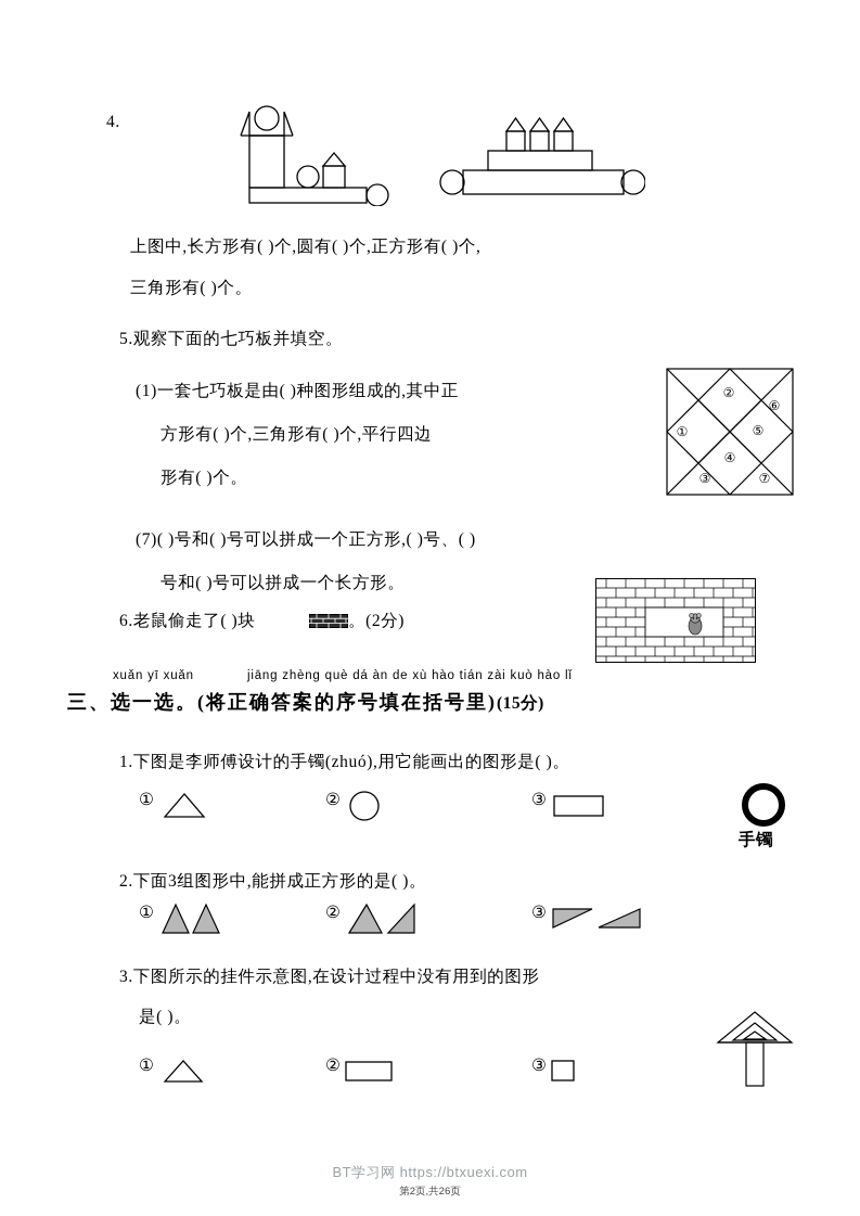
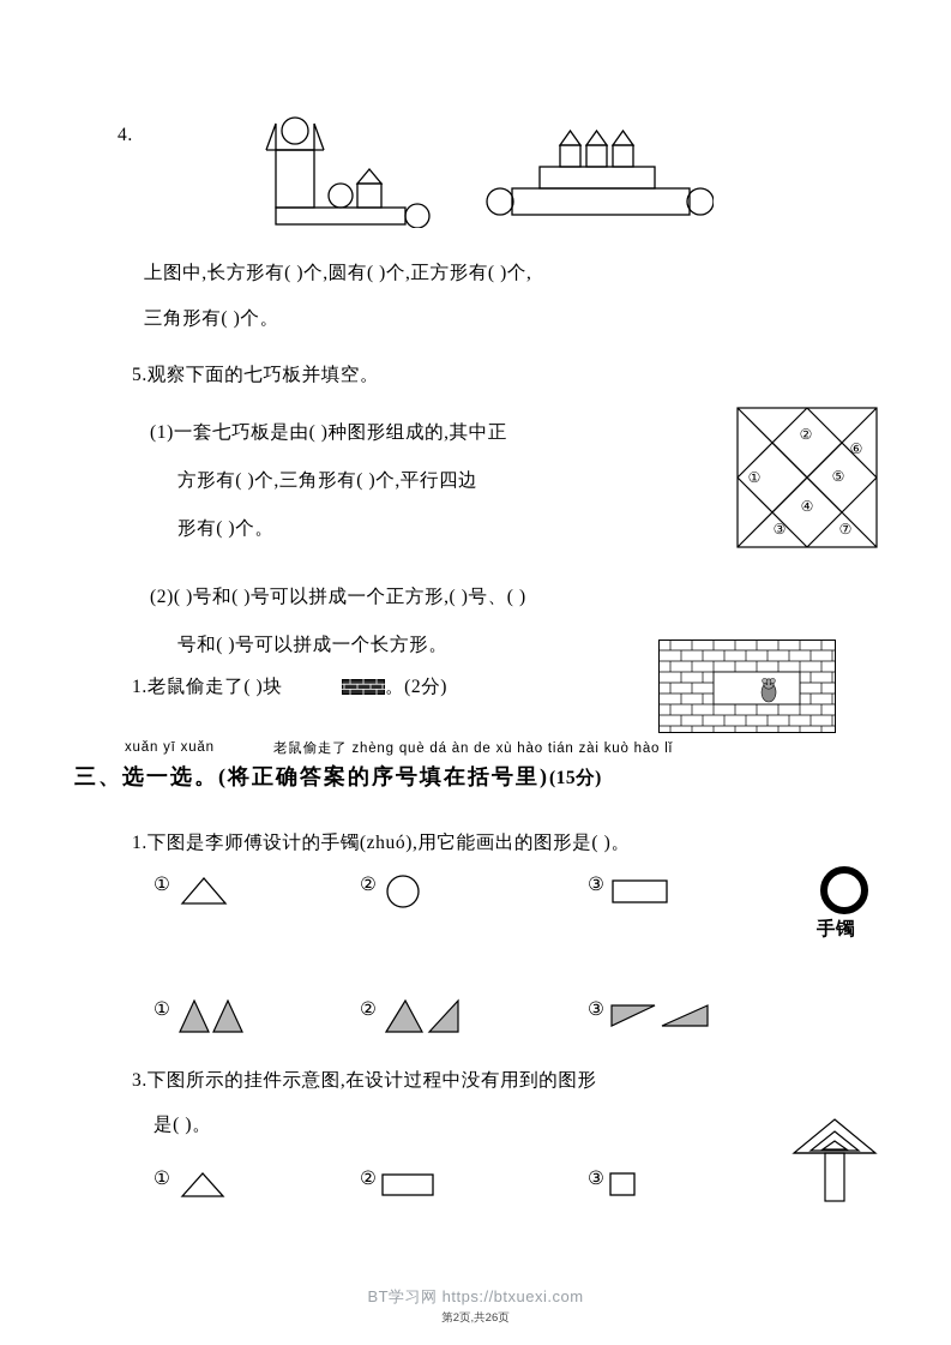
  4.
  上图中,长方形有( )个,圆有( )个,正方形有( )个,
  三角形有( )个。
  5.观察下面的七巧板并填空。
  (1)一套七巧板是由( )种图形组成的,其中正
  方形有( )个,三角形有( )个,平行四边
  形有( )个。
  ①
  ②
  ③
  ④
  ⑤
  ⑥
  ⑦
- (7)( )号和( )号可以拼成一个正方形,( )号、( )
+ (2)( )号和( )号可以拼成一个正方形,( )号、( )
  号和( )号可以拼成一个长方形。
- 6.老鼠偷走了( )块
+ 1.老鼠偷走了( )块
  。(2分)
  xuǎn yī xuǎn
- jiāng zhèng què dá àn de xù hào tián zài kuò hào lǐ
+ 老鼠偷走了 zhèng què dá àn de xù hào tián zài kuò hào lǐ
  三、选一选。(将正确答案的序号填在括号里)(15分)
  1.下图是李师傅设计的手镯(zhuó),用它能画出的图形是( )。
  ①
  ②
  ③
  手镯
- 2.下面3组图形中,能拼成正方形的是( )。
  ①
  ②
  ③
  3.下图所示的挂件示意图,在设计过程中没有用到的图形
  是( )。
  ①
  ②
  ③
  BT学习网 https://btxuexi.com
  第2页,共26页
